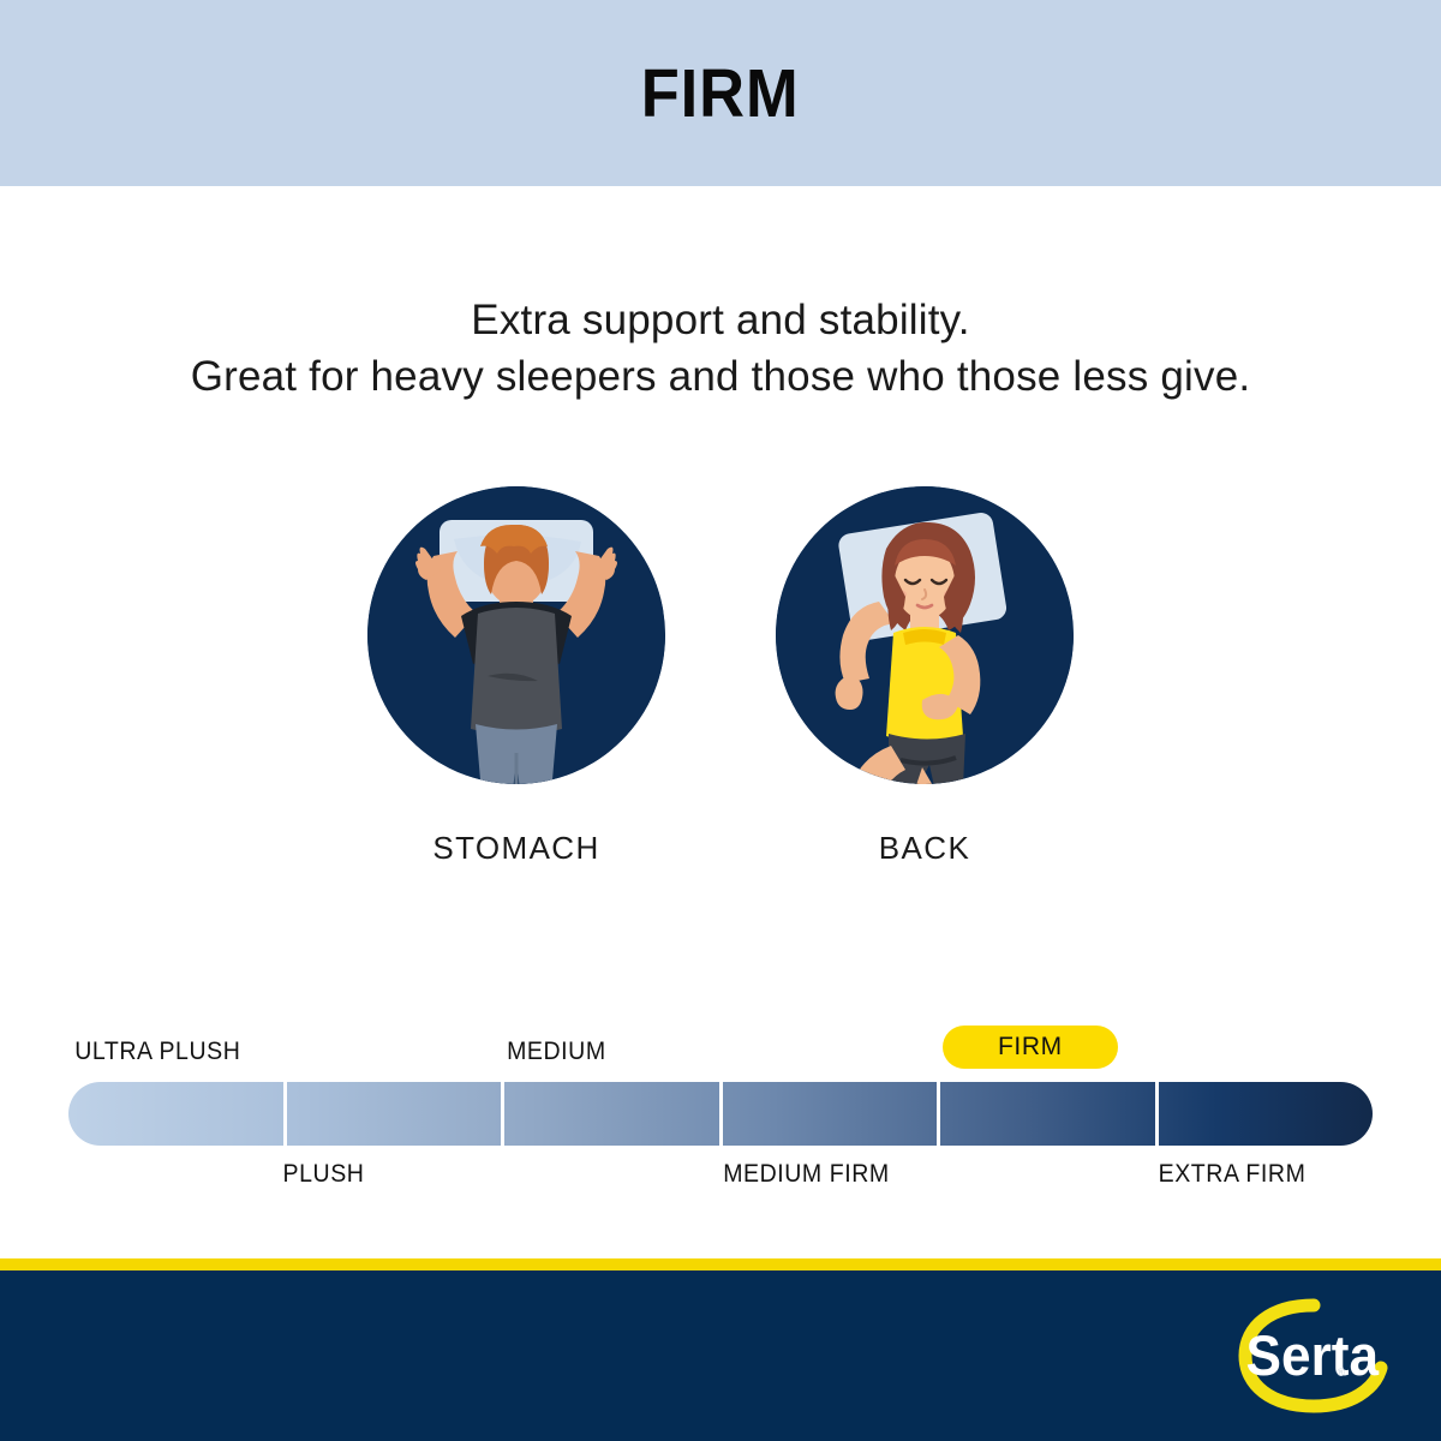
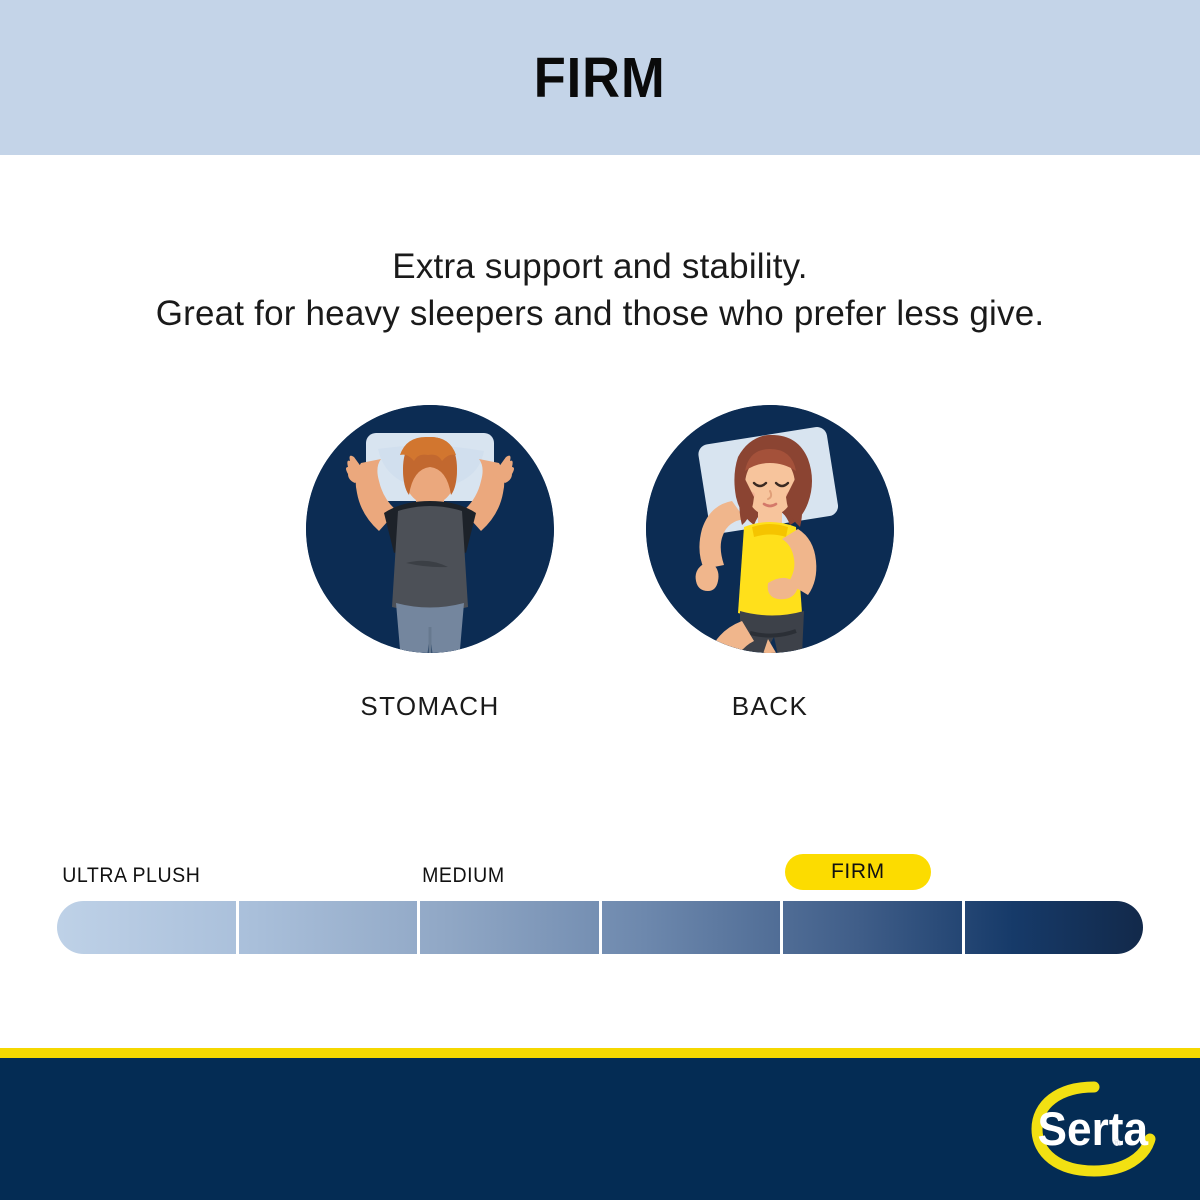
  FIRM
  Extra support and stability.
- Great for heavy sleepers and those who those less give.
+ Great for heavy sleepers and those who prefer less give.
  STOMACH
  BACK
  ULTRA PLUSH
  MEDIUM
  FIRM
- PLUSH
- MEDIUM FIRM
- EXTRA FIRM
  Serta
  ®
